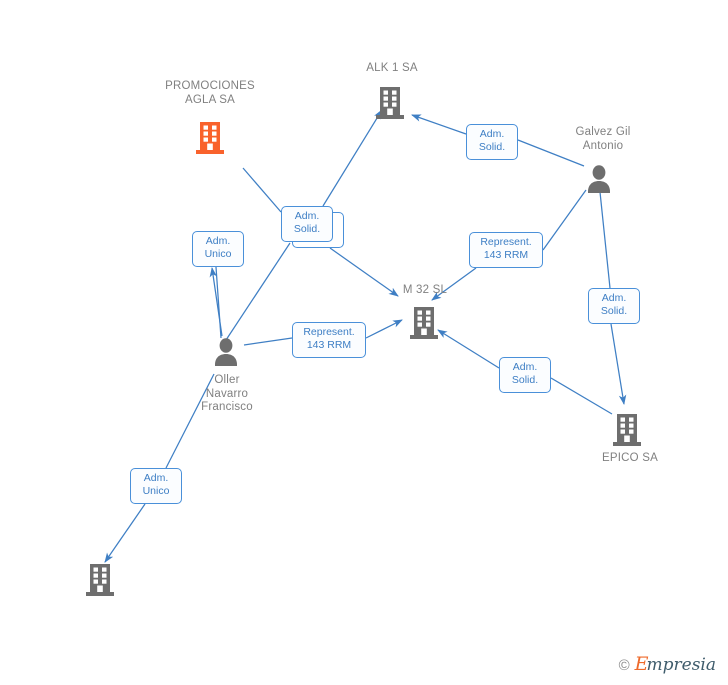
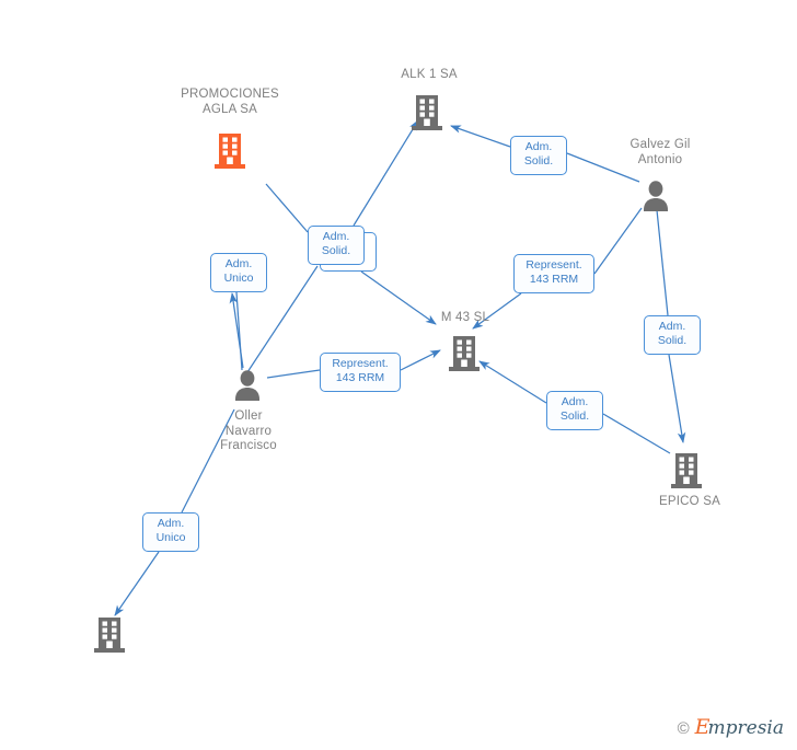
  PROMOCIONES
  AGLA SA
  ALK 1 SA
- M 32 SL
+ M 43 SL
  EPICO SA
  Oller
  Navarro
  Francisco
  Galvez Gil
  Antonio
  Adm.
  Unico
  Adm.
  Solid.
  Adm.
  Solid.
  Represent.
  143 RRM
  Represent.
  143 RRM
  Adm.
  Solid.
  Adm.
  Solid.
  Adm.
  Unico
  ©
  Empresia
